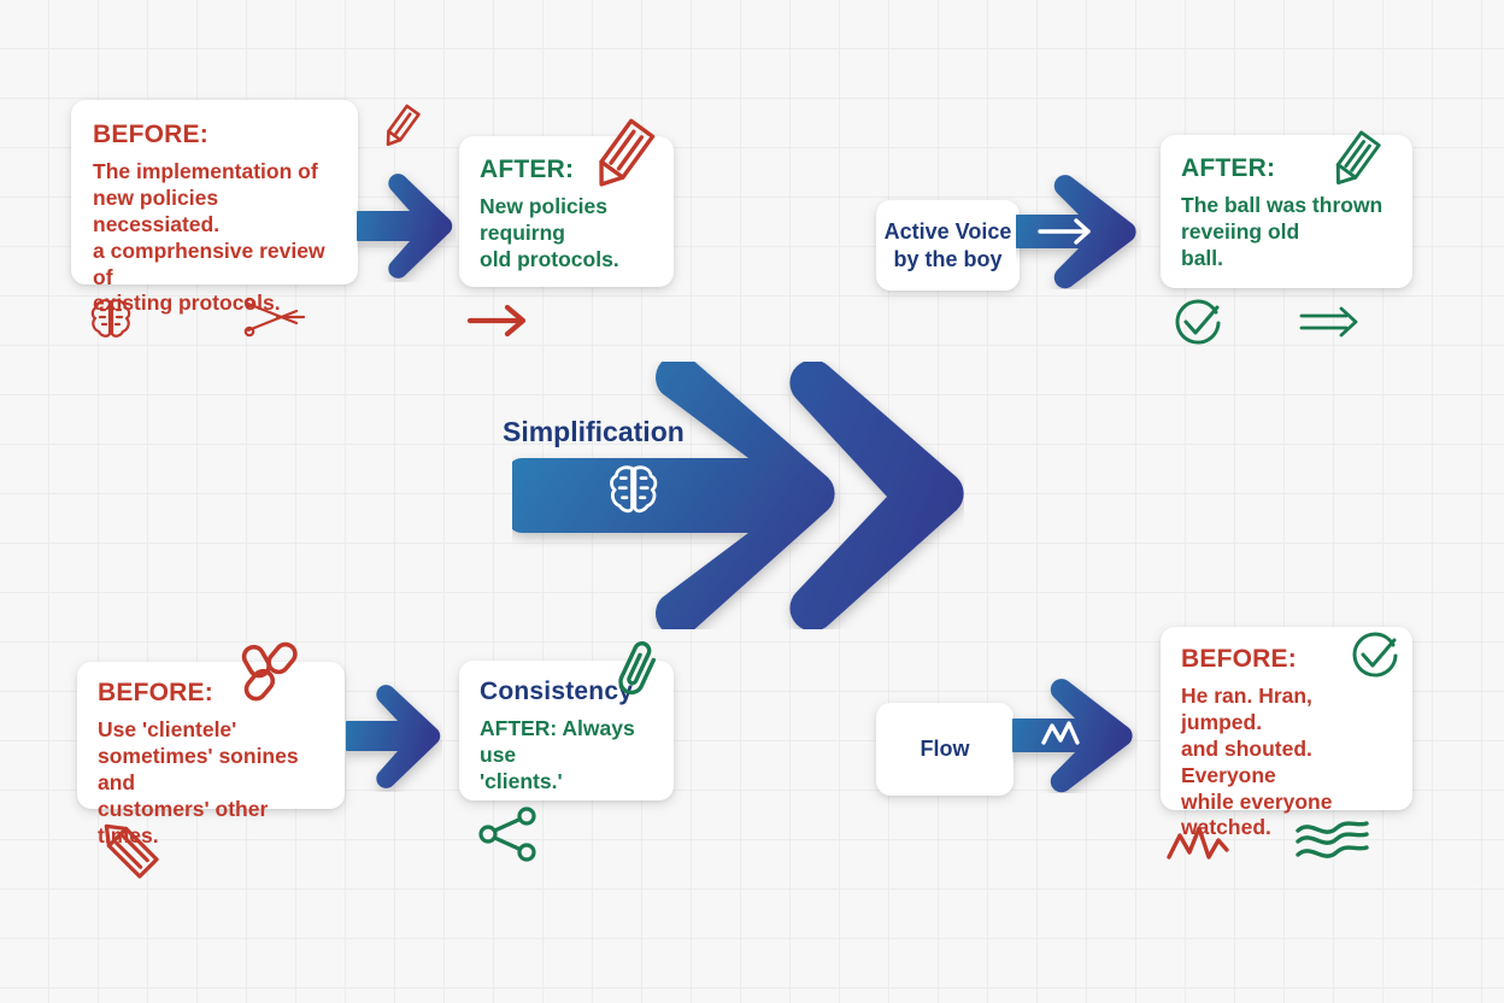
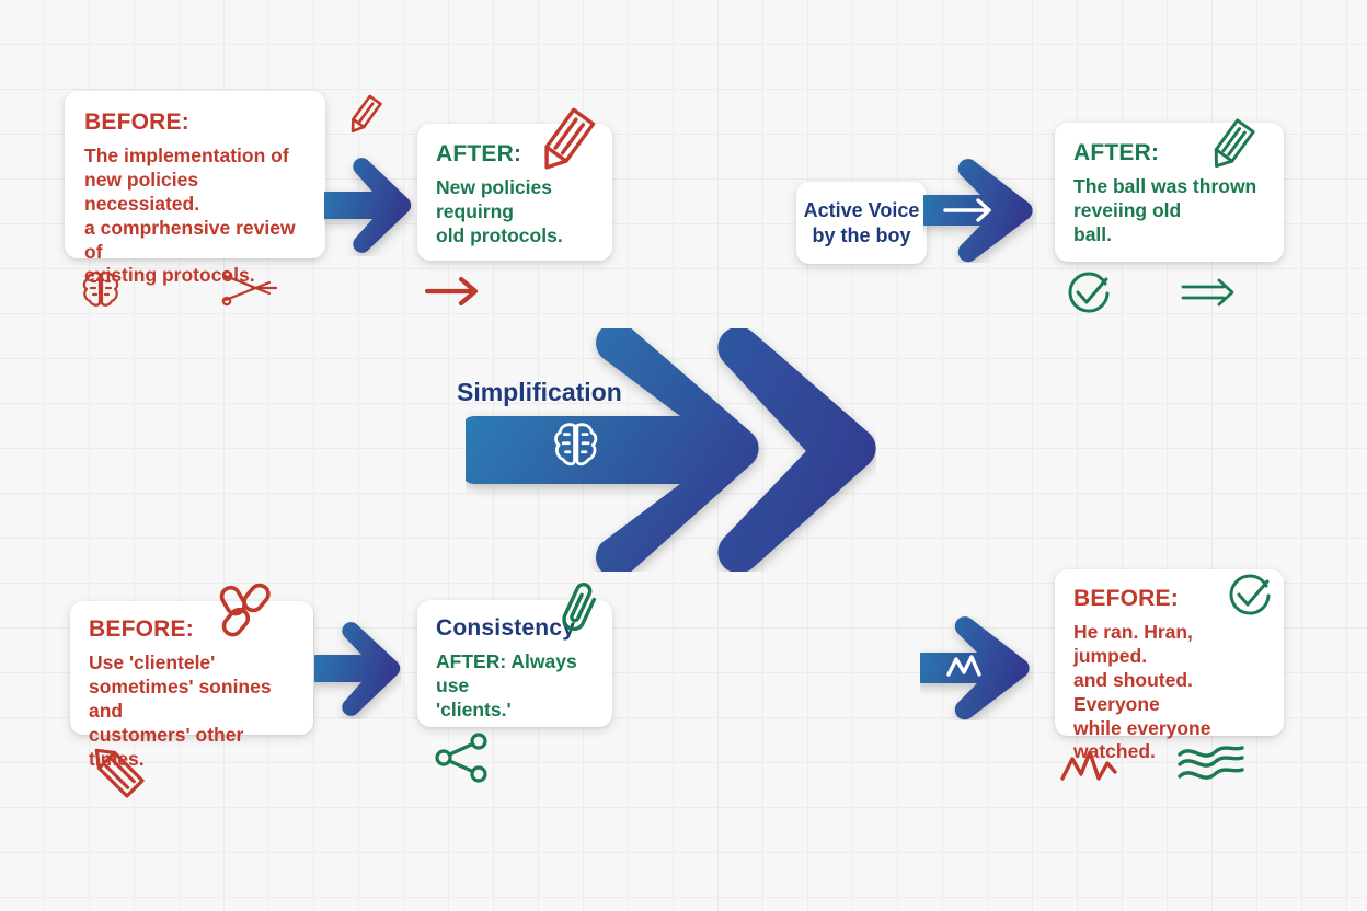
  BEFORE:
  The implementation of
  new policies necessiated.
  a comprhensive review of
  isting protocols.
  AFTER:
  New policies
  requirng
  old protocols.
  Active Voice
  by the boy
  AFTER:
  The ball was thrown
  reveiing old
  ball.
  Simplification
  BEFORE:
  Use 'clientele'
  sometimes' sonines and
  customers' other tes.
  Consistenc
  AFTER: Always use
  'clients.'
- Flow
  BEFORE:
  He ran. Hran, jumped.
  and shouted. Everyone
  while everyone
  watched.
